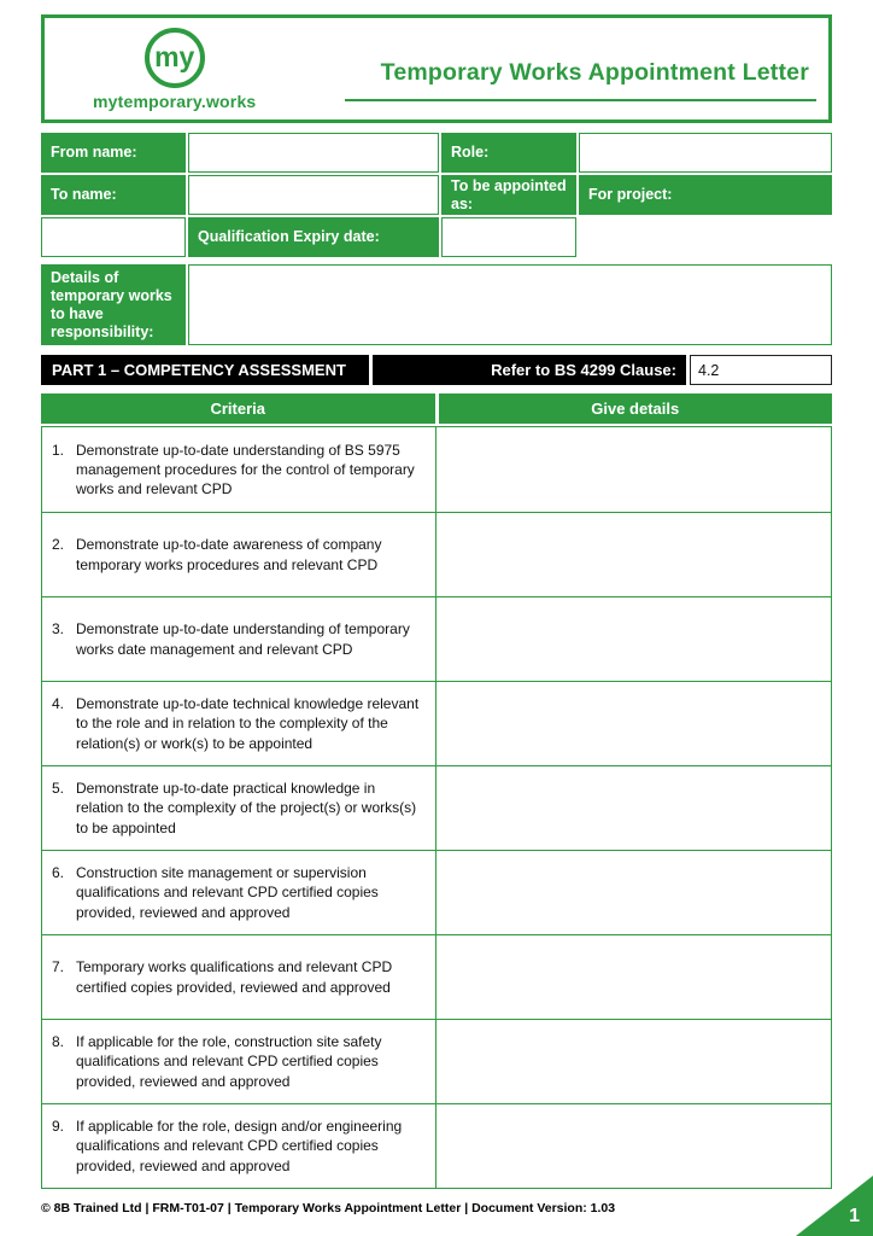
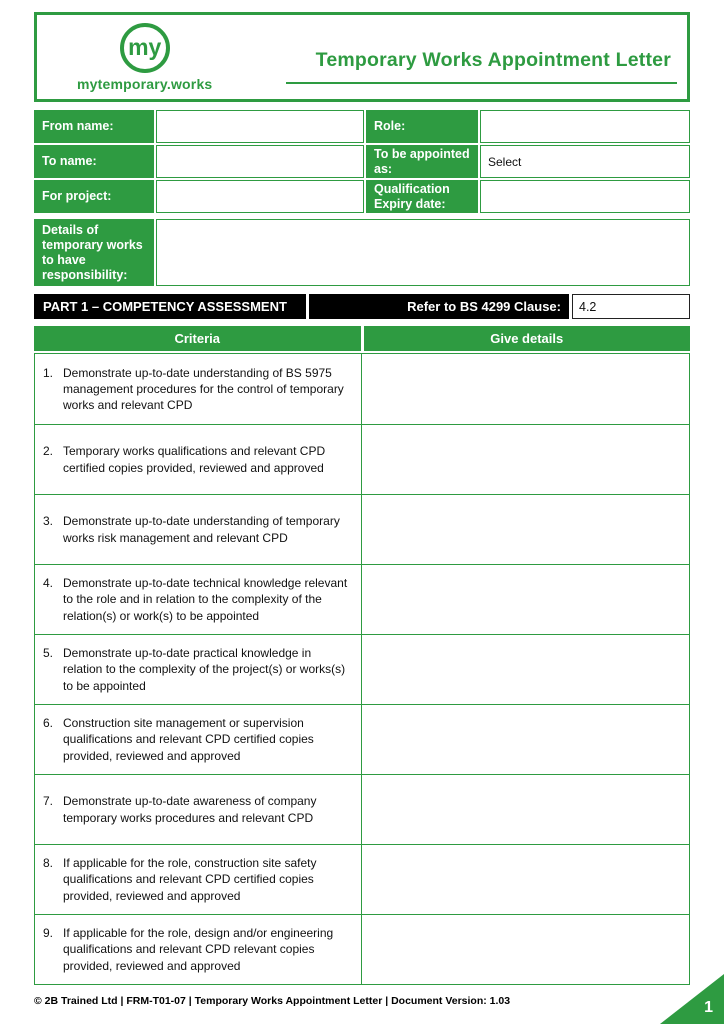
  my
  mytemporary.works
  Temporary Works Appointment Letter
  From name:
  Role:
  To name:
  To be appointed as:
+ Select
  For project:
  Qualification Expiry date:
  Details of temporary works to have responsibility:
  PART 1 – COMPETENCY ASSESSMENT
  Refer to BS 4299 Clause:
  4.2
  Criteria
  Give details
  1.
  Demonstrate up-to-date understanding of BS 5975 management procedures for the control of temporary works and relevant CPD
  2.
- Demonstrate up-to-date awareness of company temporary works procedures and relevant CPD
+ Temporary works qualifications and relevant CPD certified copies provided, reviewed and approved
  3.
- Demonstrate up-to-date understanding of temporary works date management and relevant CPD
+ Demonstrate up-to-date understanding of temporary works risk management and relevant CPD
  4.
  Demonstrate up-to-date technical knowledge relevant to the role and in relation to the complexity of the relation(s) or work(s) to be appointed
  5.
  Demonstrate up-to-date practical knowledge in relation to the complexity of the project(s) or works(s) to be appointed
  6.
  Construction site management or supervision qualifications and relevant CPD certified copies provided, reviewed and approved
  7.
- Temporary works qualifications and relevant CPD certified copies provided, reviewed and approved
+ Demonstrate up-to-date awareness of company temporary works procedures and relevant CPD
  8.
  If applicable for the role, construction site safety qualifications and relevant CPD certified copies provided, reviewed and approved
  9.
- If applicable for the role, design and/or engineering qualifications and relevant CPD certified copies provided, reviewed and approved
+ If applicable for the role, design and/or engineering qualifications and relevant CPD relevant copies provided, reviewed and approved
- © 8B Trained Ltd | FRM-T01-07 | Temporary Works Appointment Letter | Document Version: 1.03
+ © 2B Trained Ltd | FRM-T01-07 | Temporary Works Appointment Letter | Document Version: 1.03
  1
